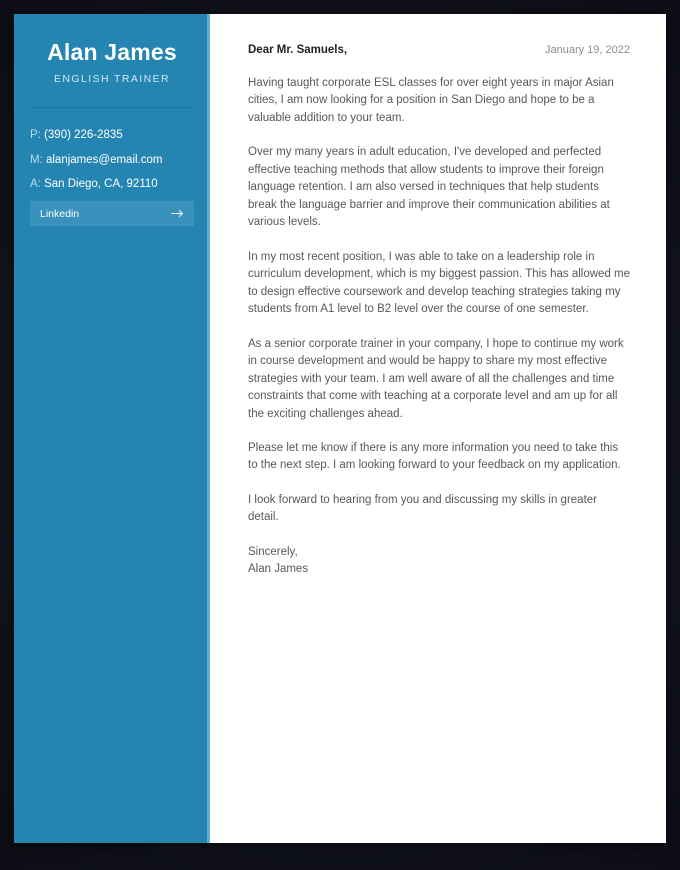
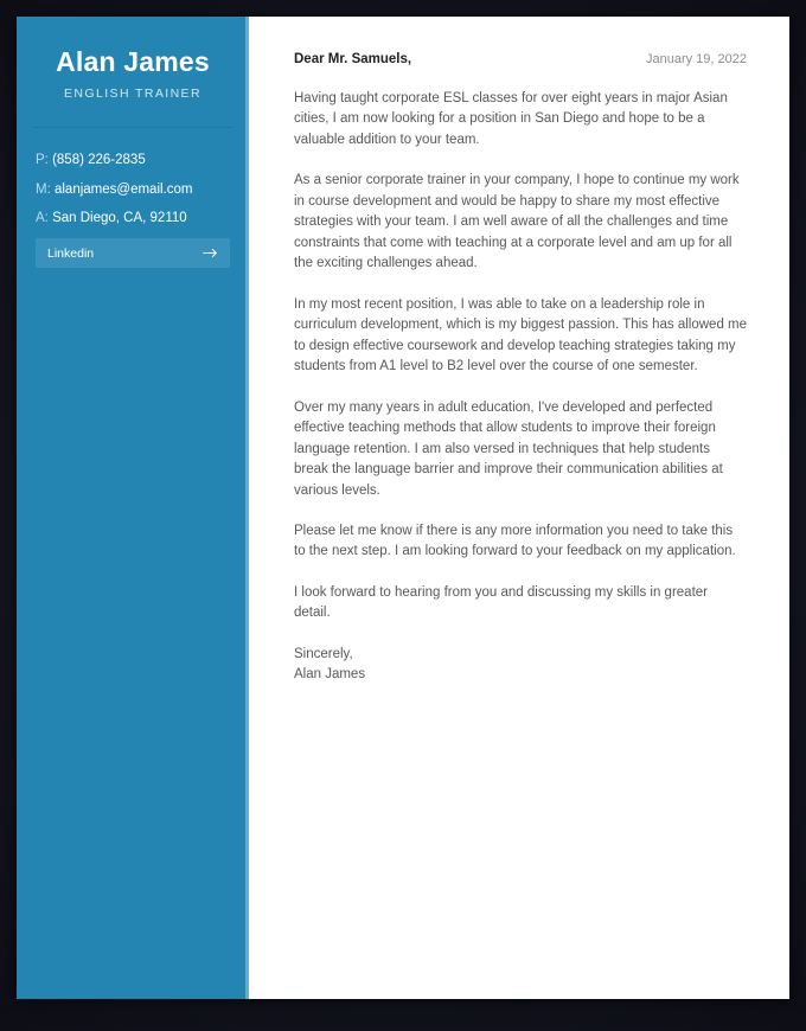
  Alan James
  ENGLISH TRAINER
- P: (390) 226-2835
+ P: (858) 226-2835
  M: alanjames@email.com
  A: San Diego, CA, 92110
  Linkedin
  Dear Mr. Samuels,
  January 19, 2022
  Having taught corporate ESL classes for over eight years in major Asian cities, I am now looking for a position in San Diego and hope to be a valuable addition to your team.
- Over my many years in adult education, I've developed and perfected effective teaching methods that allow students to improve their foreign language retention. I am also versed in techniques that help students break the language barrier and improve their communication abilities at various levels.
+ As a senior corporate trainer in your company, I hope to continue my work in course development and would be happy to share my most effective strategies with your team. I am well aware of all the challenges and time constraints that come with teaching at a corporate level and am up for all the exciting challenges ahead.
  In my most recent position, I was able to take on a leadership role in curriculum development, which is my biggest passion. This has allowed me to design effective coursework and develop teaching strategies taking my students from A1 level to B2 level over the course of one semester.
- As a senior corporate trainer in your company, I hope to continue my work in course development and would be happy to share my most effective strategies with your team. I am well aware of all the challenges and time constraints that come with teaching at a corporate level and am up for all the exciting challenges ahead.
+ Over my many years in adult education, I've developed and perfected effective teaching methods that allow students to improve their foreign language retention. I am also versed in techniques that help students break the language barrier and improve their communication abilities at various levels.
  Please let me know if there is any more information you need to take this to the next step. I am looking forward to your feedback on my application.
  I look forward to hearing from you and discussing my skills in greater detail.
  Sincerely,
  Alan James
